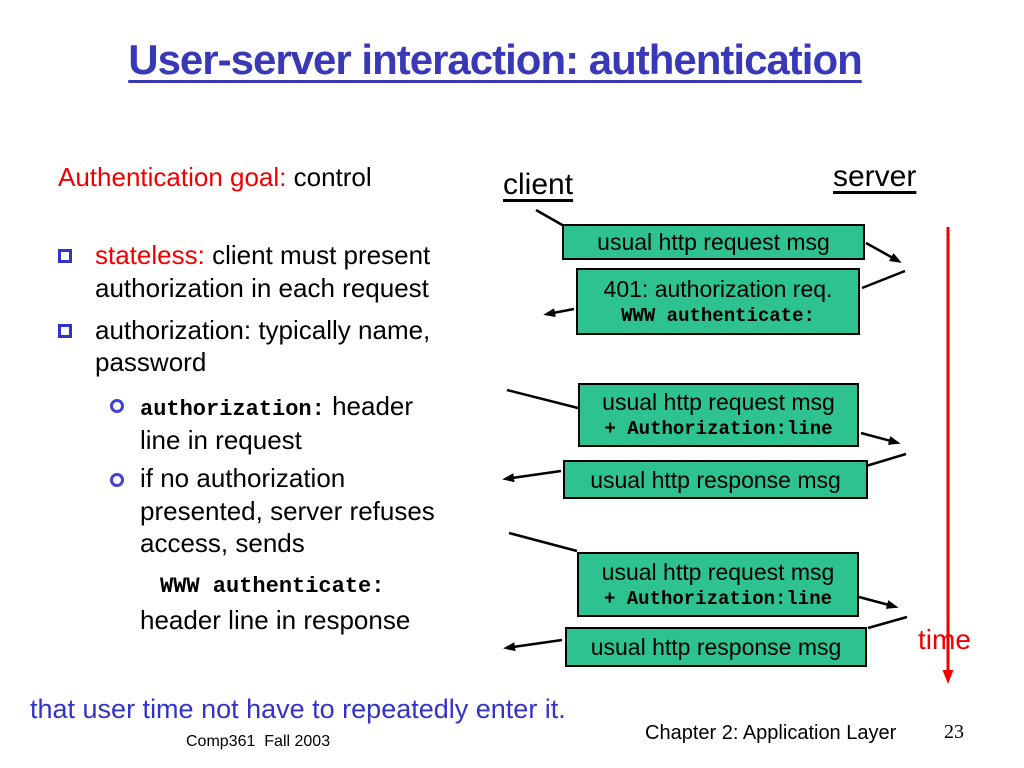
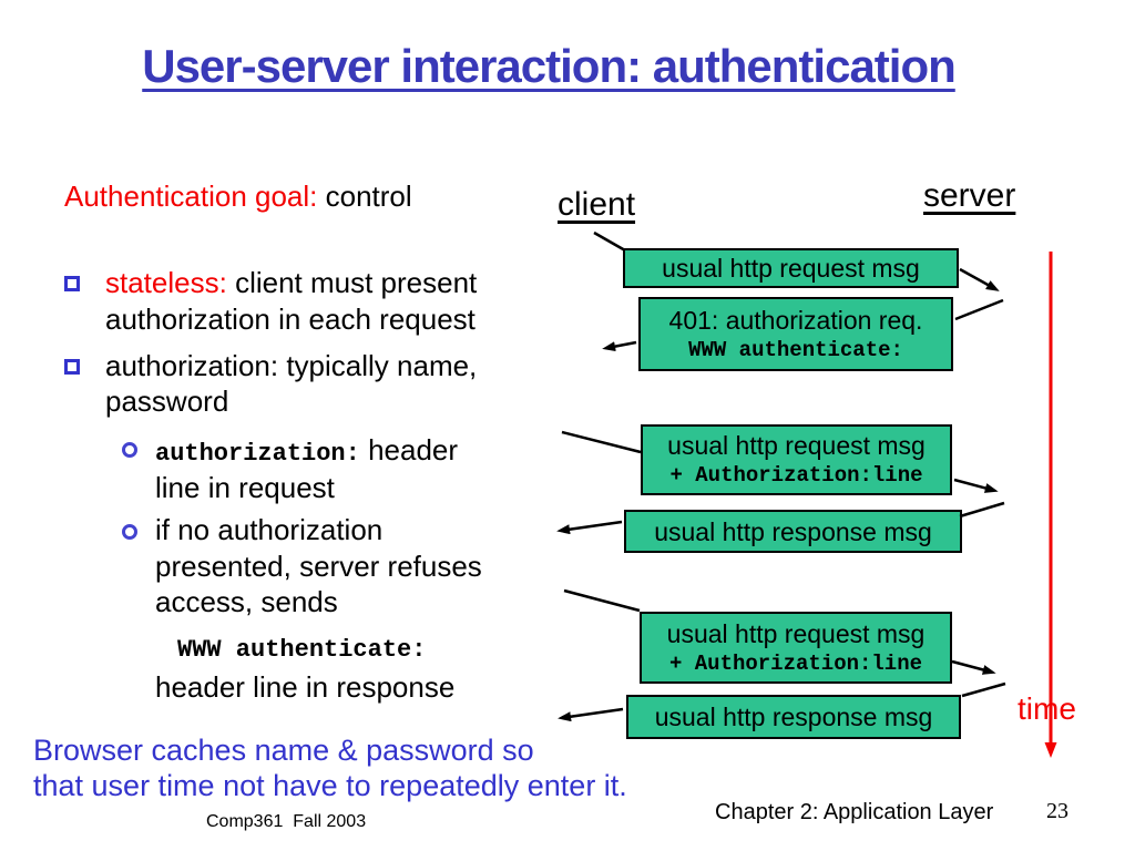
  User-server interaction: authentication
  Authentication goal: control
  stateless: client must present
  authorization in each request
  authorization: typically name,
  password
  authorization: header
  line in request
  if no authorization
  presented, server refuses
  access, sends
  WWW authenticate:
  header line in response
+ Browser caches name & password so
  that user time not have to repeatedly enter it.
  Comp361 Fall 2003
  Chapter 2: Application Layer
  23
  client
  server
  time
  usual http request msg
  401: authorization req.
  WWW authenticate:
  usual http request msg
  + Authorization:line
  usual http response msg
  usual http request msg
  + Authorization:line
  usual http response msg
